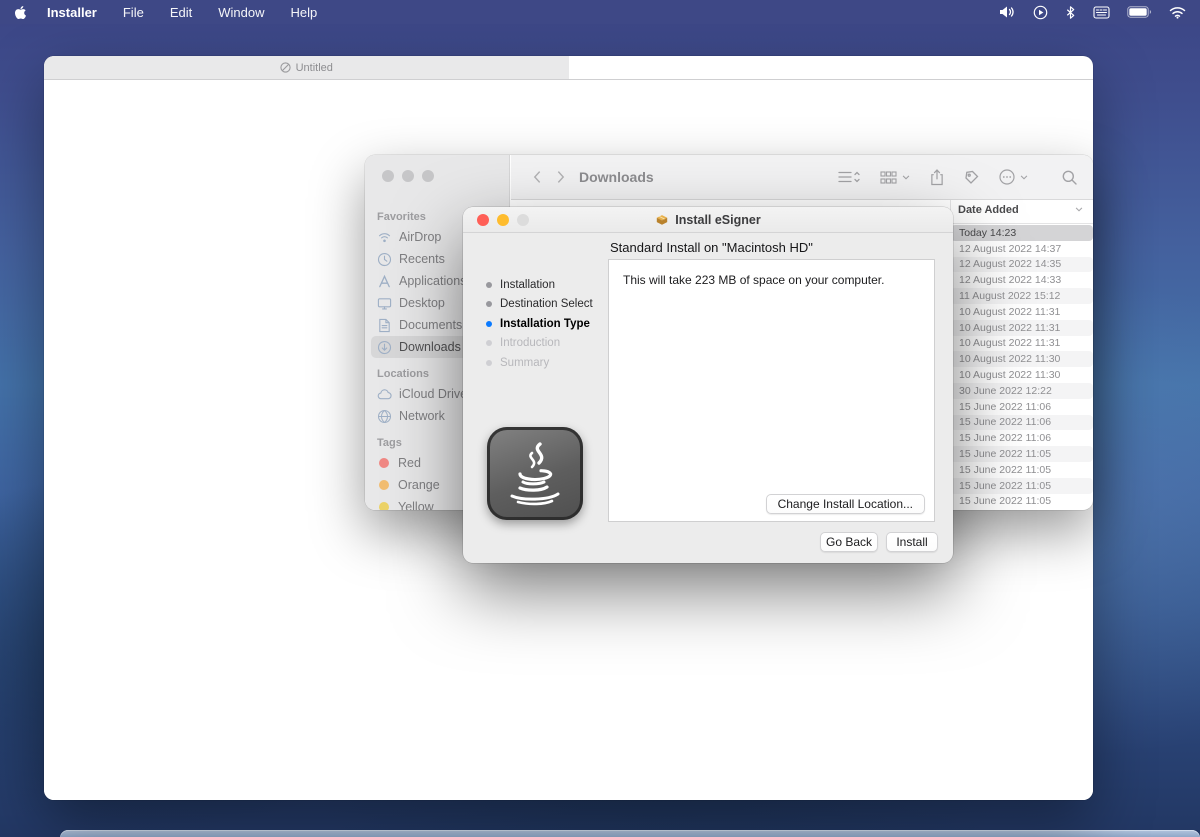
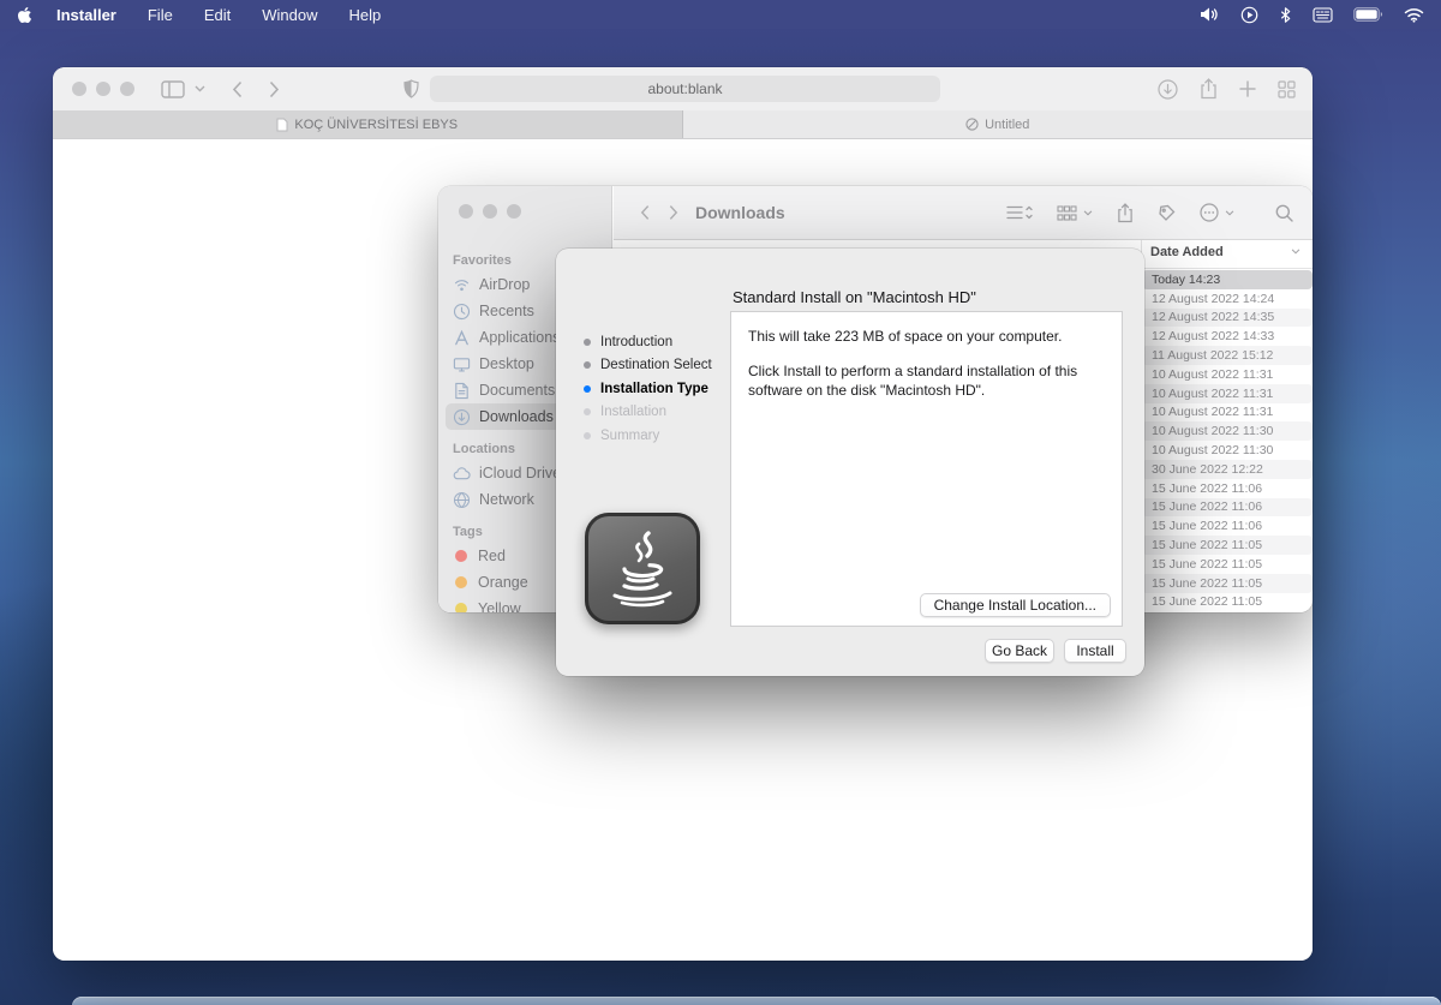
  Installer
  File
  Edit
  Window
  Help
+ about:blank
+ KOÇ ÜNİVERSİTESİ EBYS
  Untitled
  Favorites
  AirDrop
  Recents
  Application
  Desktop
  Documents
  Downloads
  Locations
  iCloud Driv
  Network
  Tags
  Red
  Orange
  Yellow
  Downloads
  Date Added
  Today 14:23
- 12 August 2022 14:37
+ 12 August 2022 14:24
  12 August 2022 14:35
  12 August 2022 14:33
  11 August 2022 15:12
  10 August 2022 11:31
  10 August 2022 11:31
  10 August 2022 11:31
  10 August 2022 11:30
  10 August 2022 11:30
  30 June 2022 12:22
  15 June 2022 11:06
  15 June 2022 11:06
  15 June 2022 11:06
  15 June 2022 11:05
  15 June 2022 11:05
  15 June 2022 11:05
  15 June 2022 11:05
- Install eSigner
  Standard Install on "Macintosh HD"
- Installation
+ Introduction
  Destination Select
  Installation Type
- Introduction
+ Installation
  Summary
  This will take 223 MB of space on your computer.
+ Click Install to perform a standard installation of this software on the disk "Macintosh HD".
  Change Install Location...
  Go Back
  Install
